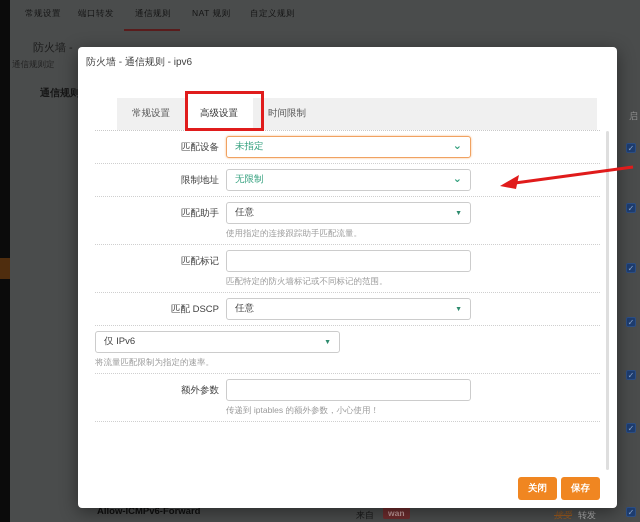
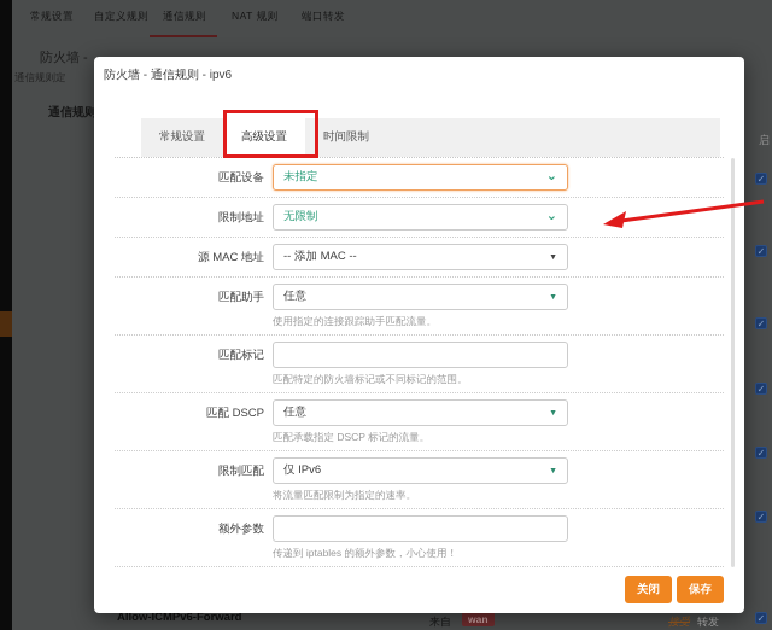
  常规设置
- 端口转发
+ 自定义规则
  通信规则
  NAT 规则
- 自定义规则
+ 端口转发
  防火墙 -
  通信规则定
  通信规则
  启
  ✓
  ✓
  ✓
  ✓
  ✓
  ✓
  ✓
  Allow-ICMPv6-Forward
  来自
  wan
  接受
  转发
  防火墙 - 通信规则 - ipv6
  常规设置
  高级设置
  时间限制
  匹配设备
  未指定
  ⌄
  限制地址
  无限制
  ⌄
+ 源 MAC 地址
+ -- 添加 MAC --
  匹配助手
  任意
  使用指定的连接跟踪助手匹配流量。
  匹配标记
  匹配特定的防火墙标记或不同标记的范围。
  匹配 DSCP
  任意
+ 匹配承载指定 DSCP 标记的流量。
+ 限制匹配
  仅 IPv6
  将流量匹配限制为指定的速率。
  额外参数
  传递到 iptables 的额外参数，小心使用！
  关闭
  保存
